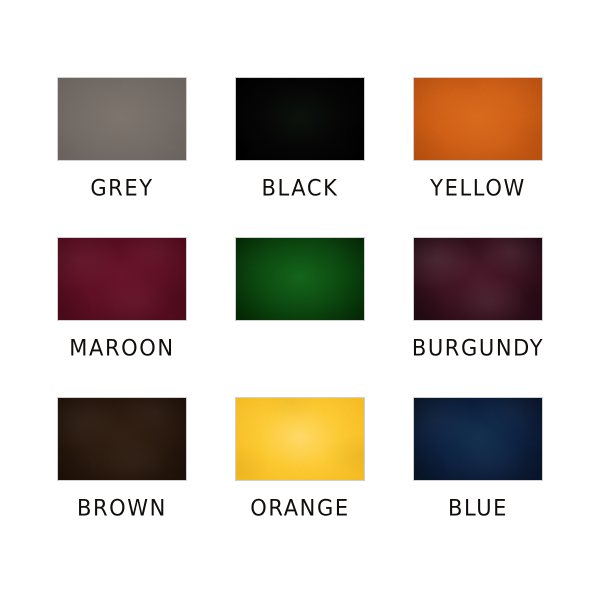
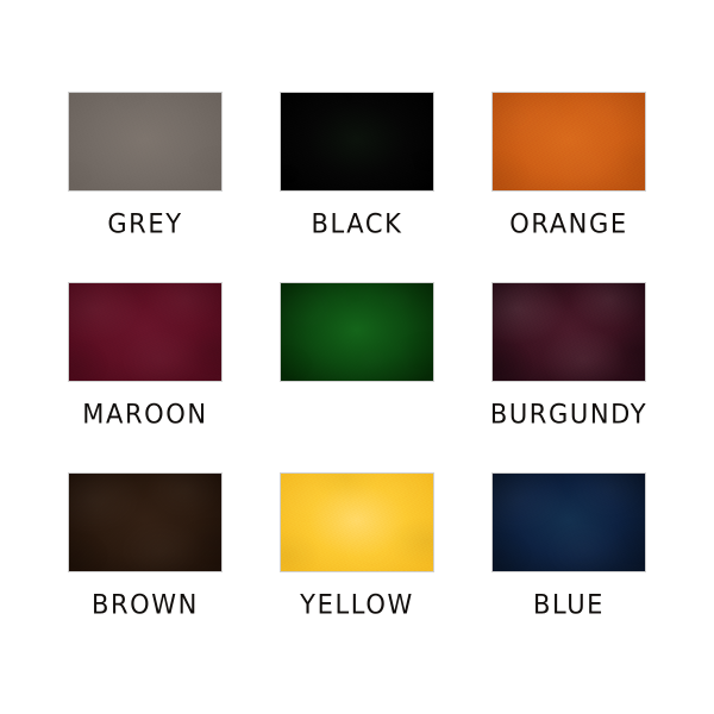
  GREY
  BLACK
- YELLOW
+ ORANGE
  MAROON
  BURGUNDY
  BROWN
- ORANGE
+ YELLOW
  BLUE
